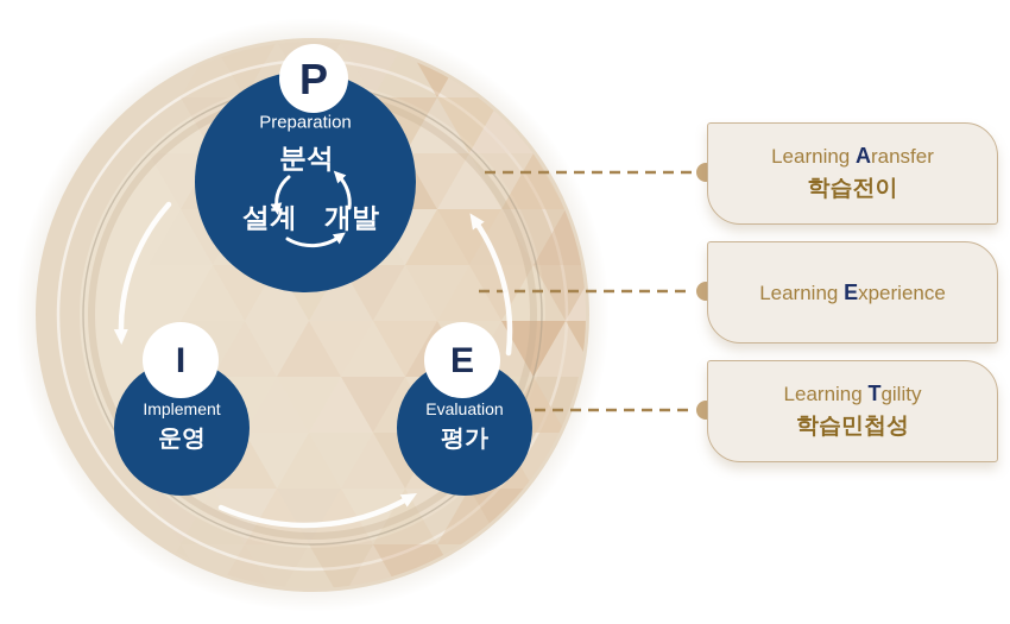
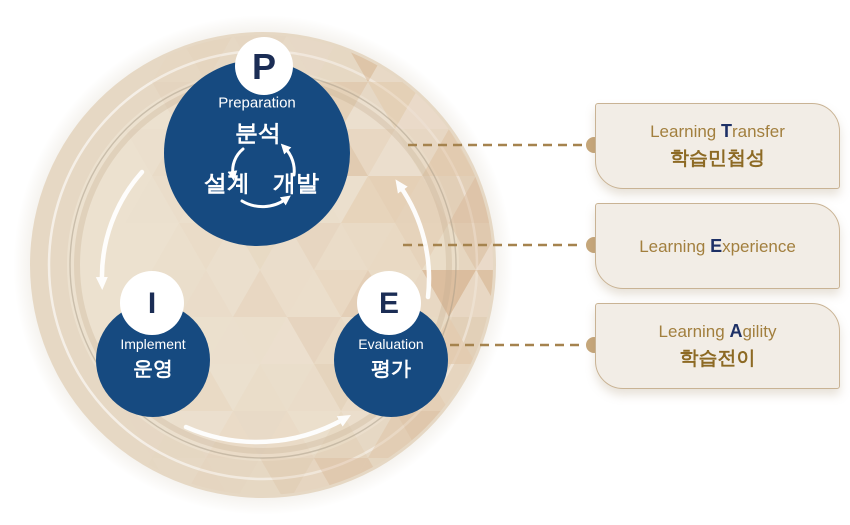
  P
  Preparation
  분석
  설계
  개발
  I
  Implement
  운영
  E
  Evaluation
  평가
- Learning Aransfer
+ Learning Transfer
- 학습전이
+ 학습민첩성
  Learning Experience
- Learning Tgility
+ Learning Agility
- 학습민첩성
+ 학습전이
